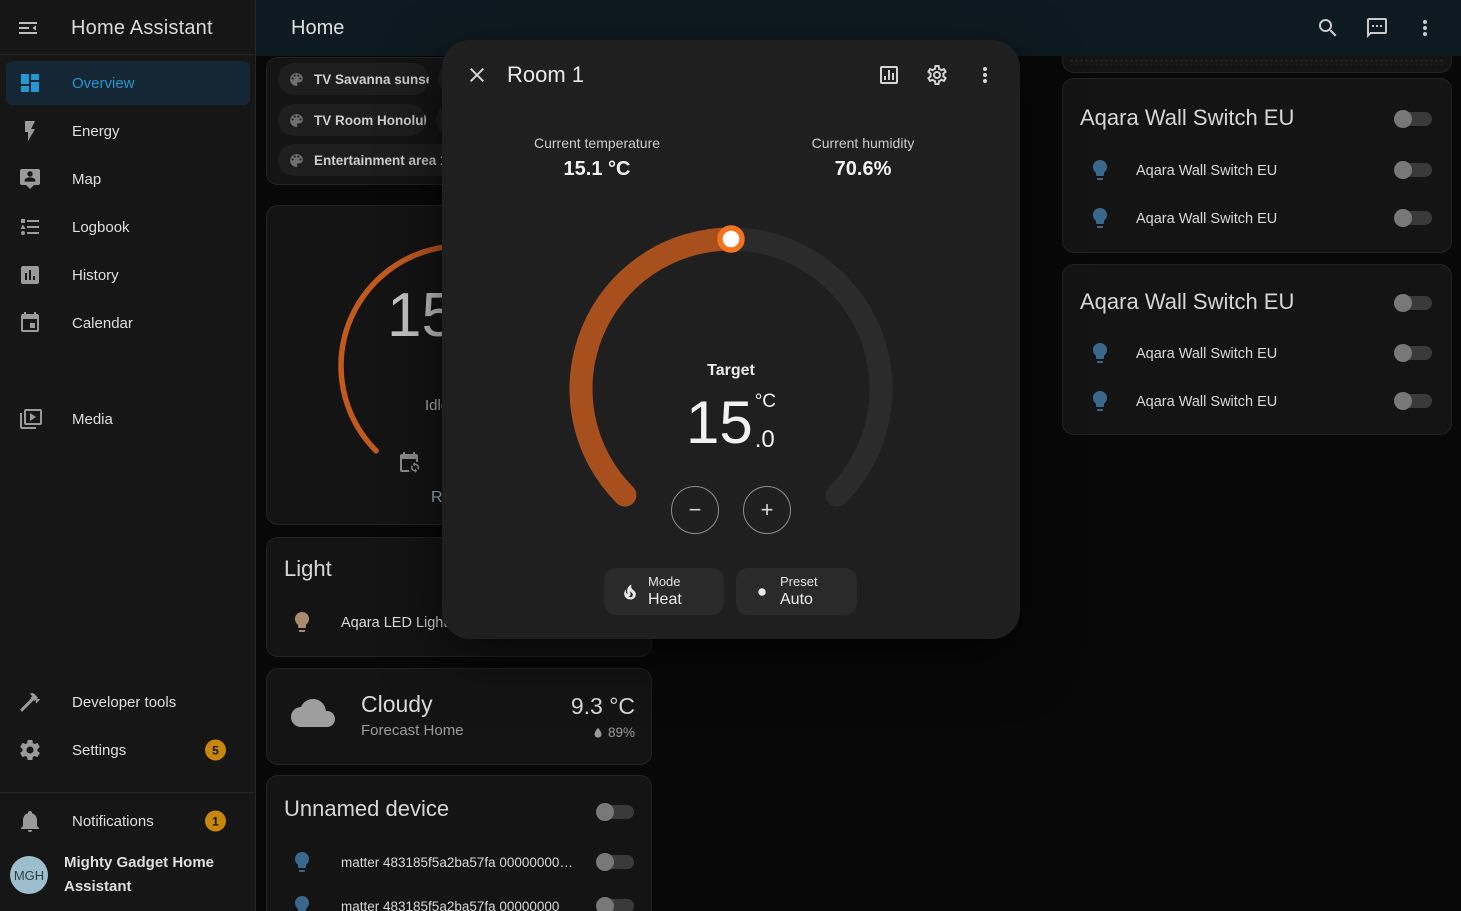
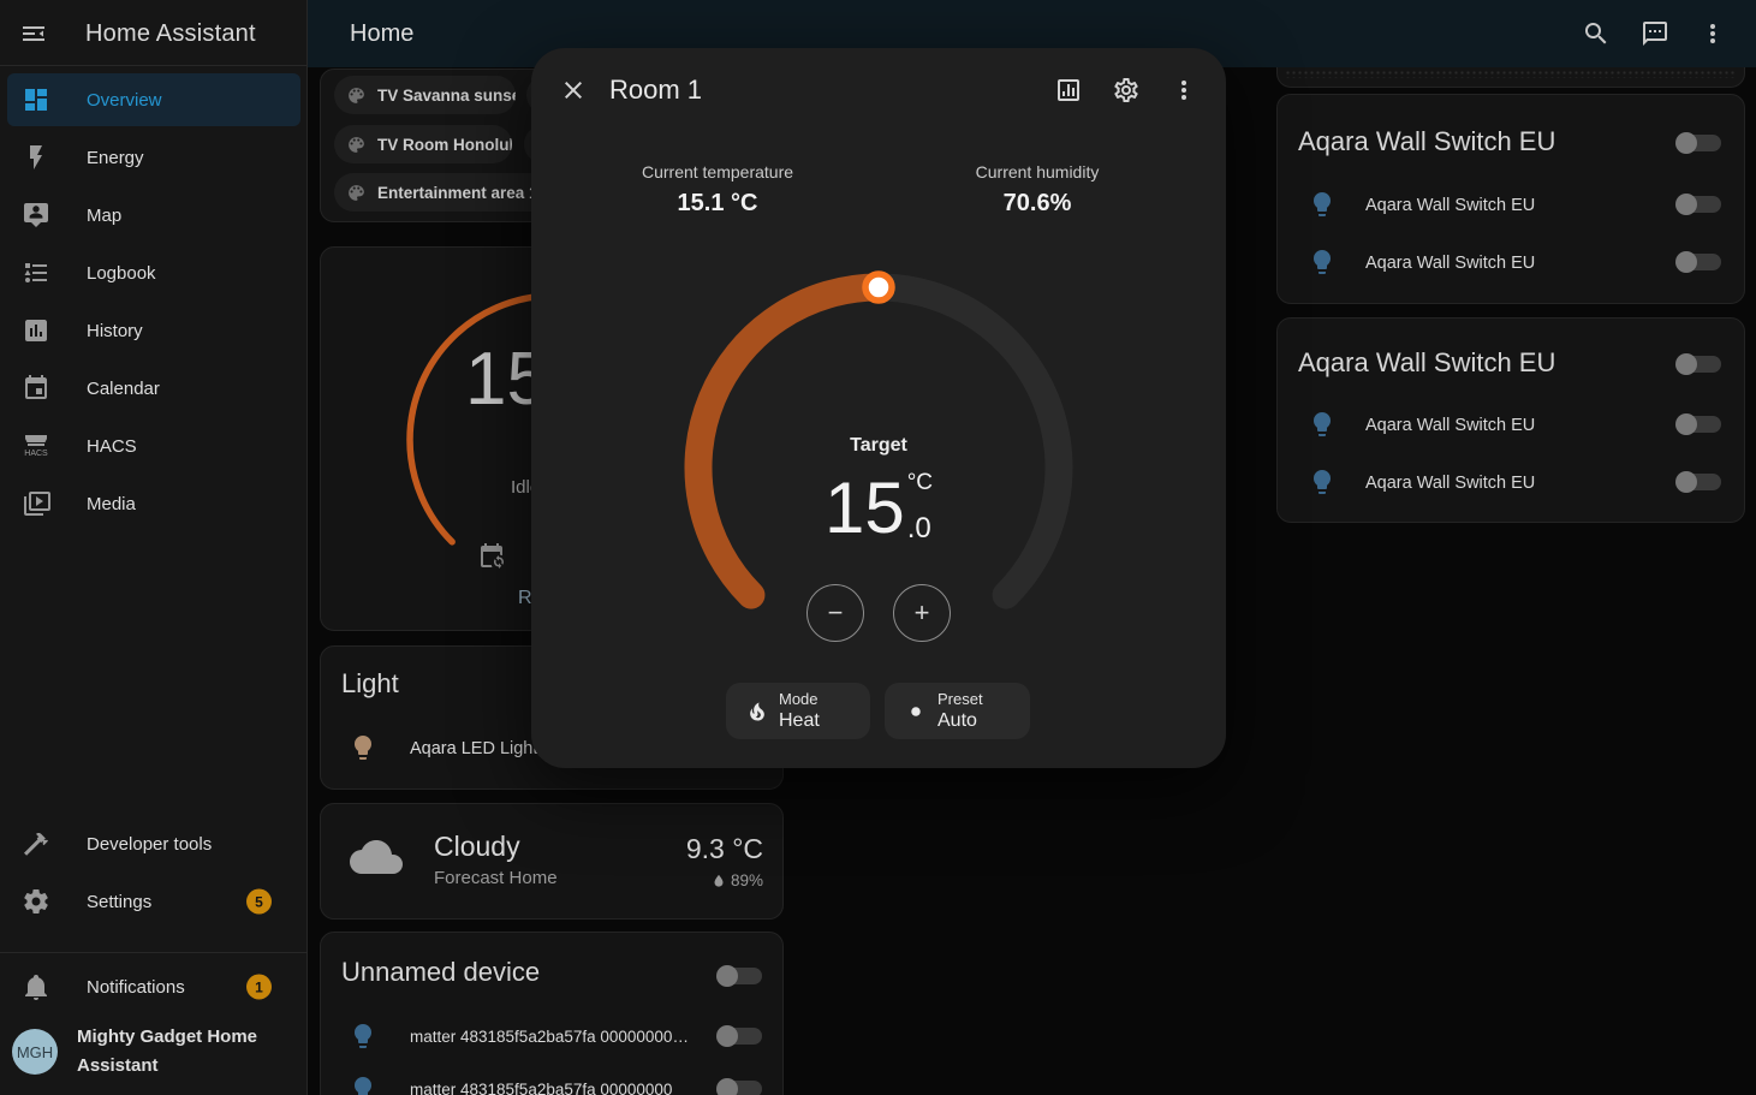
  Home Assistant
  Overview
  Energy
  Map
  Logbook
  History
  Calendar
+ HACS
  Media
  Developer tools
  Settings
  5
  Notifications
  1
  MGH
  Mighty Gadget Home
  Assistant
  Home
  TV Savanna suns
  TV Room Honolul
  Entertainment area
  15
  Idl
  Light
  Aqara LED Ligh
  Cloudy
  Forecast Home
  9.3 °C
  89%
  Unnamed device
  matter 483185f5a2ba57fa 00000000…
  matter 483185f5a2ba57fa 00000000
  Aqara Wall Switch EU
  Aqara Wall Switch EU
  Aqara Wall Switch EU
  Aqara Wall Switch EU
  Aqara Wall Switch EU
  Aqara Wall Switch EU
  Room 1
  Current temperature
  15.1 °C
  Current humidity
  70.6%
  Target
  15
  °C
  .0
  −
  +
  Mode
  Heat
  Preset
  Auto
